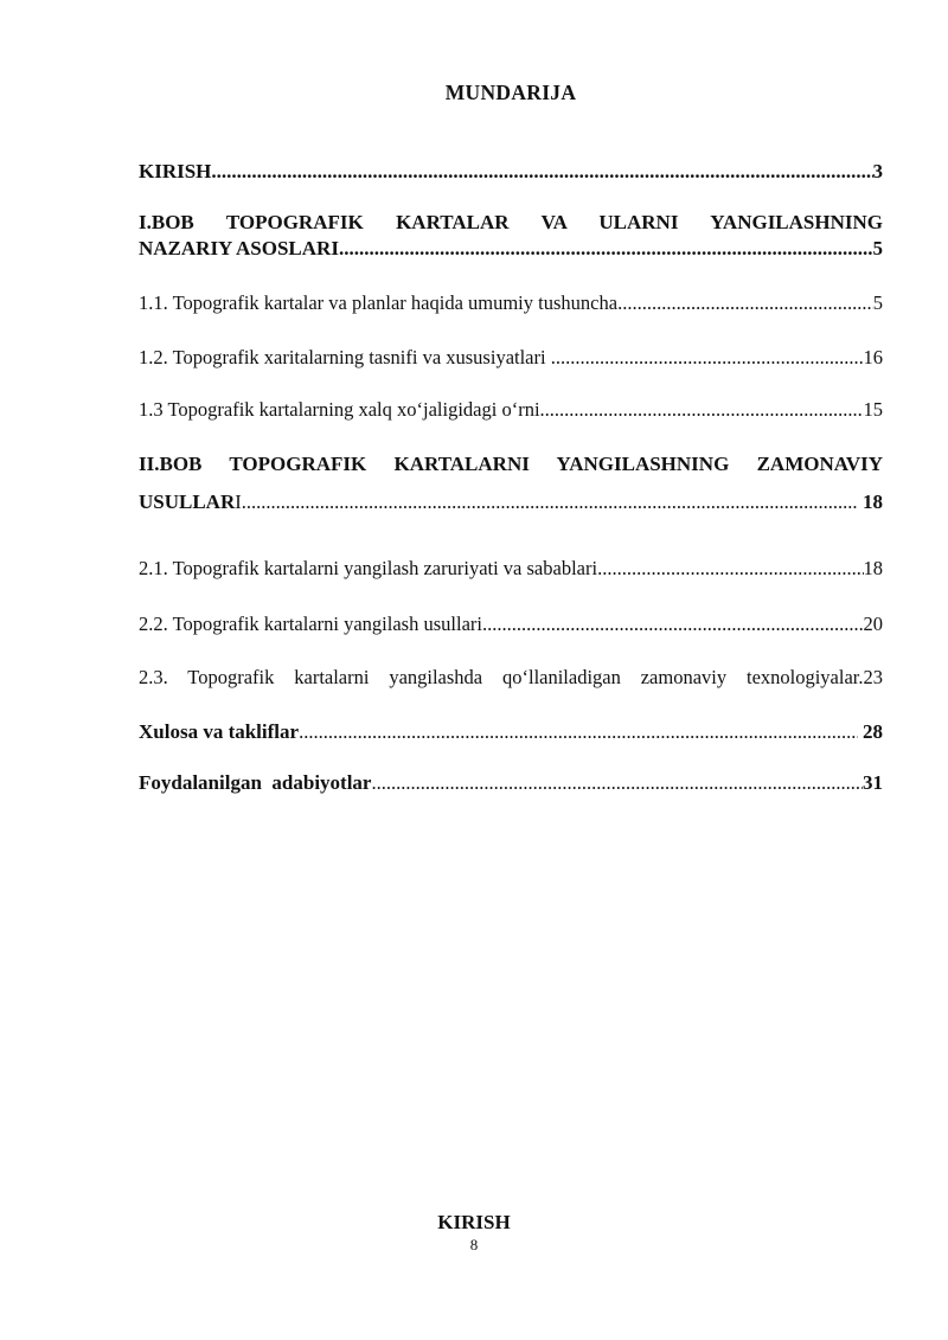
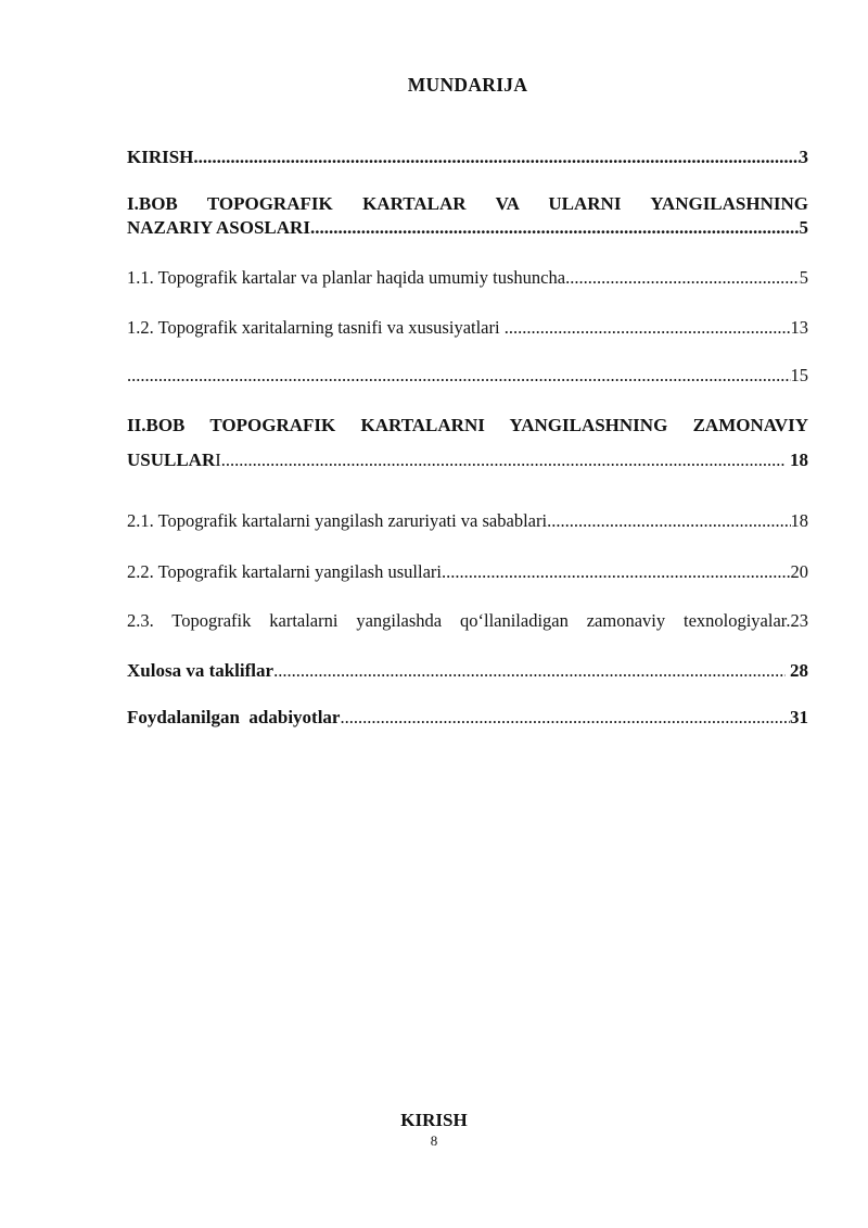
  MUNDARIJA
  KIRISH
  3
  I.BOB TOPOGRAFIK KARTALAR VA ULARNI YANGILASHNING
  NAZARIY ASOSLARI
  5
  1.1. Topografik kartalar va planlar haqida umumiy tushuncha
  5
  1.2. Topografik xaritalarning tasnifi va xususiyatlari
- 16
+ 13
- 1.3 Topografik kartalarning xalq xo‘jaligidagi o‘rni
  15
  II.BOB TOPOGRAFIK KARTALARNI YANGILASHNING ZAMONAVIY
  USULLAR
  I
  18
  2.1. Topografik kartalarni yangilash zaruriyati va sabablari
  18
  2.2. Topografik kartalarni yangilash usullari
  20
  2.3. Topografik kartalarni yangilashda qo‘llaniladigan zamonaviy texnologiyalar.23
  Xulosa va takliflar
  28
  Foydalanilgan adabiyotlar
  31
  KIRISH
  8
